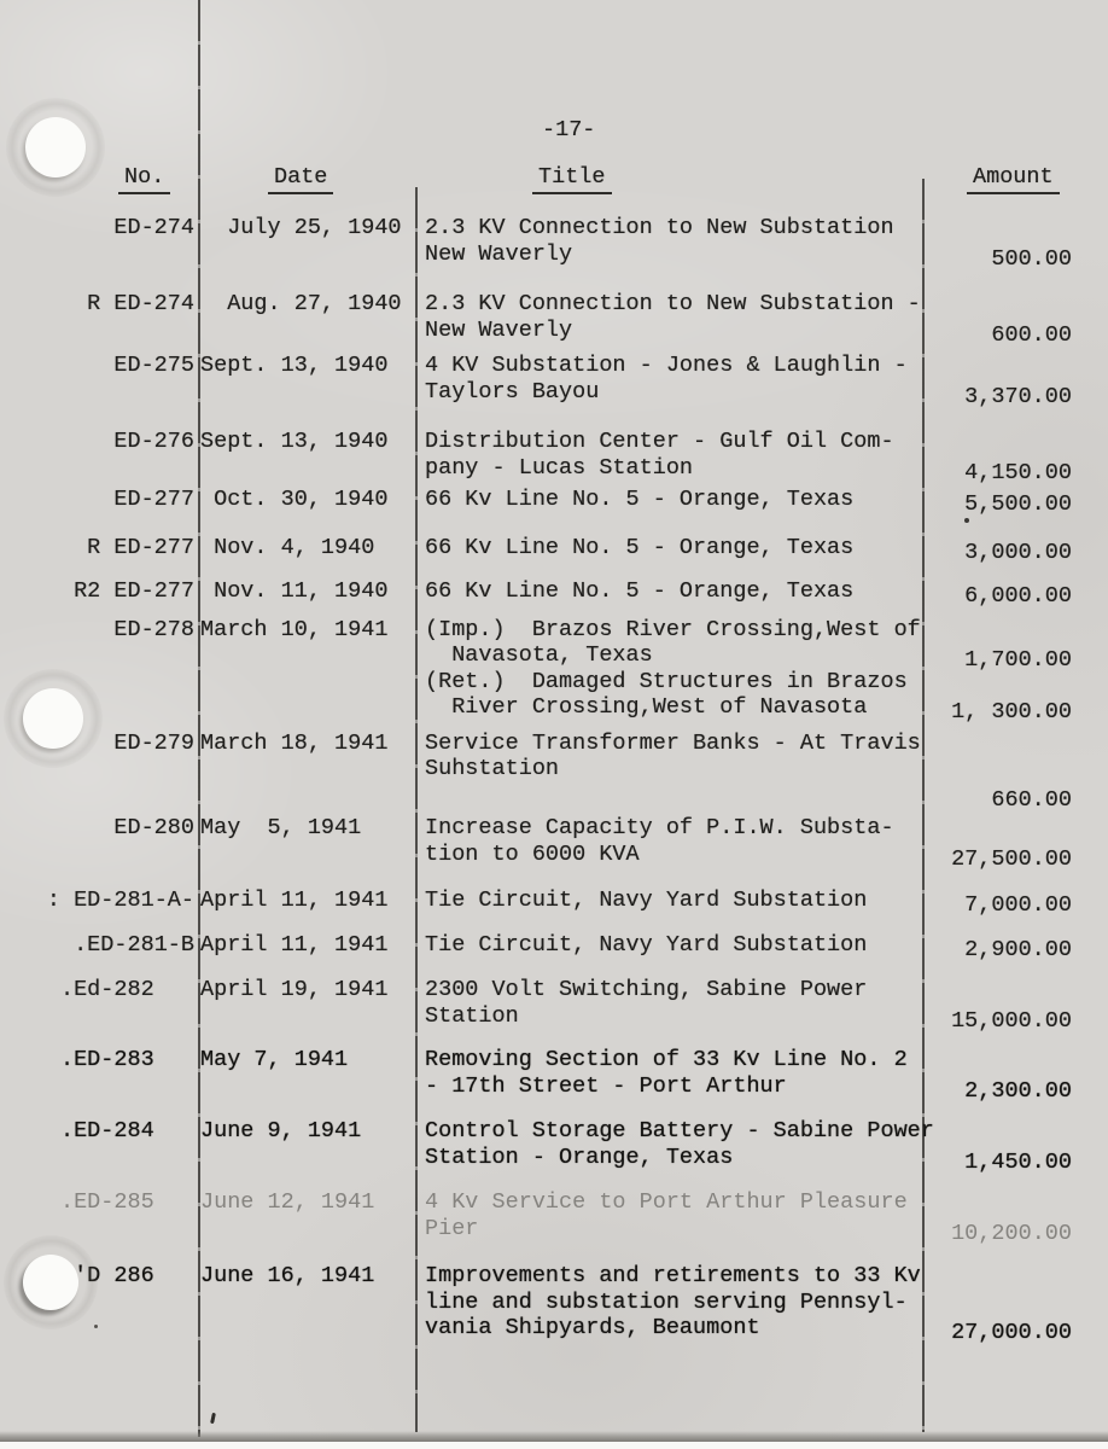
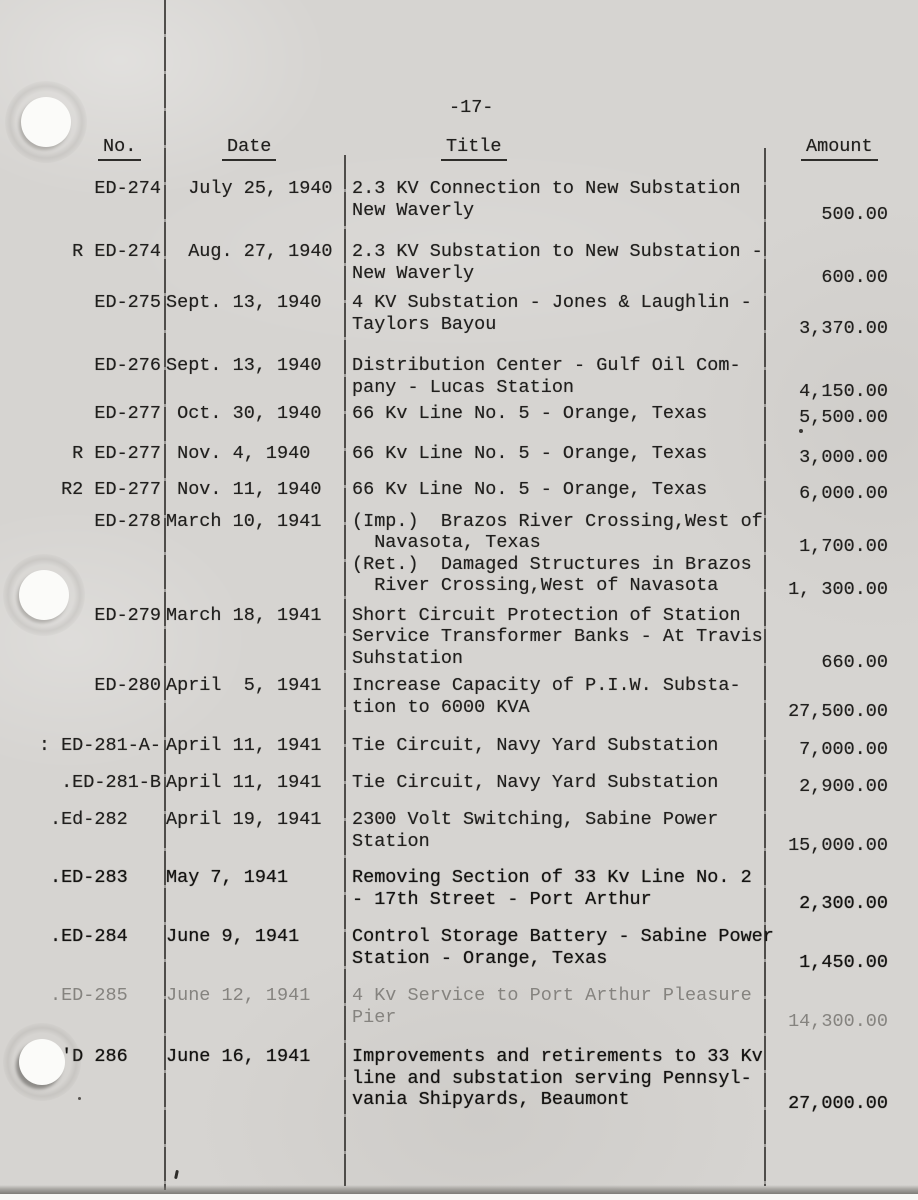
  -17-
  No.
  Date
  Title
  Amount
  ED-274
  July 25, 1940
  2.3 KV Connection to New Substation
  New Waverly
  500.00
  R ED-274
  Aug. 27, 1940
- 2.3 KV Connection to New Substation -
+ 2.3 KV Substation to New Substation -
  New Waverly
  600.00
  ED-275
  Sept. 13, 1940
  4 KV Substation - Jones & Laughlin -
  Taylors Bayou
  3,370.00
  ED-276
  Sept. 13, 1940
  Distribution Center - Gulf Oil Com-
  pany - Lucas Station
  4,150.00
  ED-277
  Oct. 30, 1940
  66 Kv Line No. 5 - Orange, Texas
  5,500.00
  R ED-277
  Nov. 4, 1940
  66 Kv Line No. 5 - Orange, Texas
  3,000.00
  R2 ED-277
  Nov. 11, 1940
  66 Kv Line No. 5 - Orange, Texas
  6,000.00
  ED-278
  March 10, 1941
  (Imp.) Brazos River Crossing,West of
  Navasota, Texas
  (Ret.) Damaged Structures in Brazos
  River Crossing,West of Navasota
  1,700.00
  1, 300.00
  ED-279
  March 18, 1941
+ Short Circuit Protection of Station
  Service Transformer Banks - At Travis
  Suhstation
  660.00
  ED-280
- May 5, 1941
+ April 5, 1941
  Increase Capacity of P.I.W. Substa-
  tion to 6000 KVA
  27,500.00
  : ED-281-A-
  April 11, 1941
  Tie Circuit, Navy Yard Substation
  7,000.00
  .ED-281-B
  April 11, 1941
  Tie Circuit, Navy Yard Substation
  2,900.00
  .Ed-282
  April 19, 1941
  2300 Volt Switching, Sabine Power
  Station
  15,000.00
  .ED-283
  May 7, 1941
  Removing Section of 33 Kv Line No. 2
  - 17th Street - Port Arthur
  2,300.00
  .ED-284
  June 9, 1941
  Control Storage Battery - Sabine Powe
  Station - Orange, Texas
  1,450.00
  .ED-285
  June 12, 1941
  4 Kv Service to Port Arthur Pleasure
  Pier
- 10,200.00
+ 14,300.00
  June 16, 1941
  Improvements and retirements to 33 Kv
  line and substation serving Pennsyl-
  vania Shipyards, Beaumont
  27,000.00
